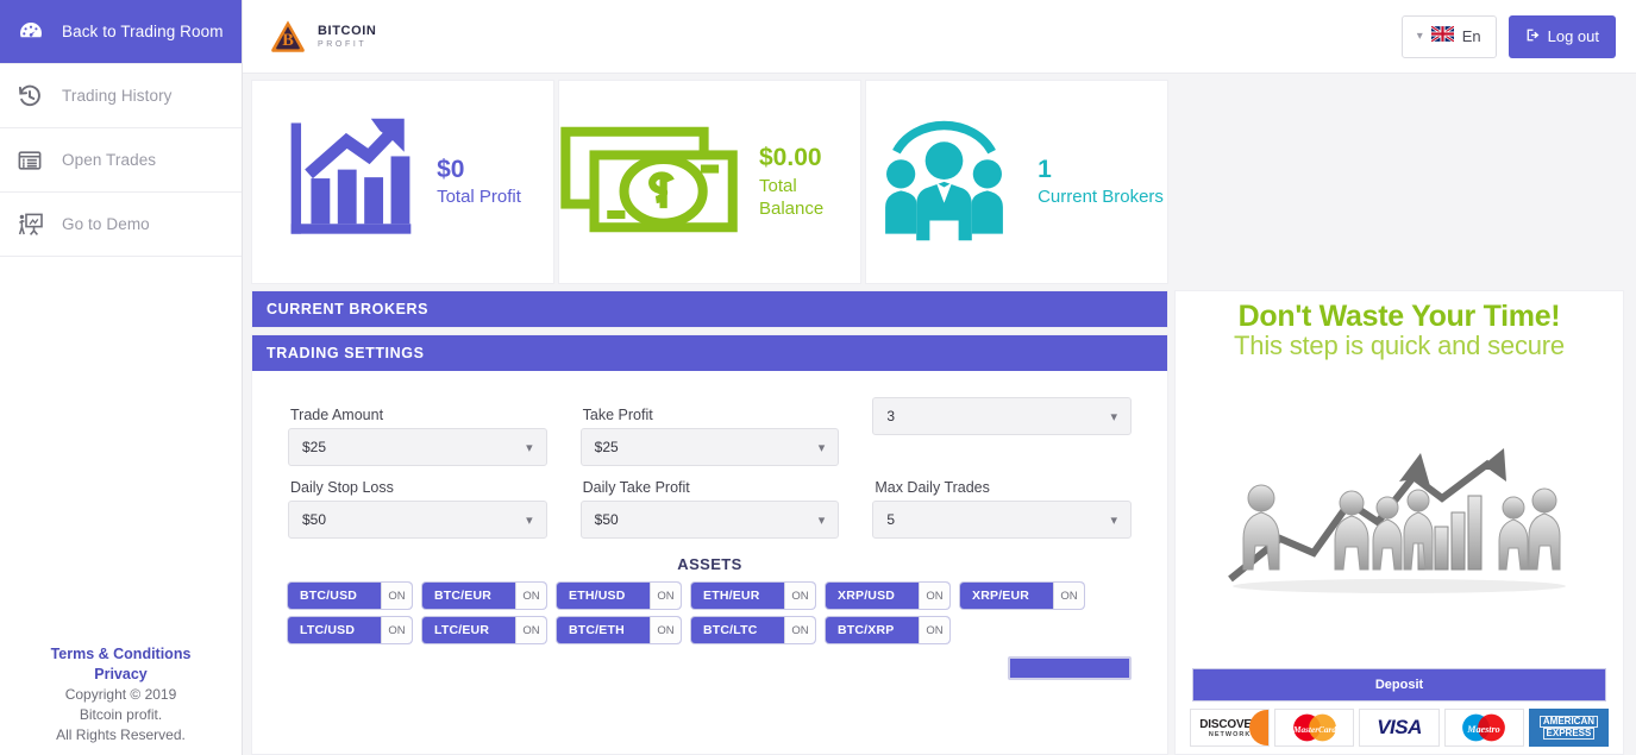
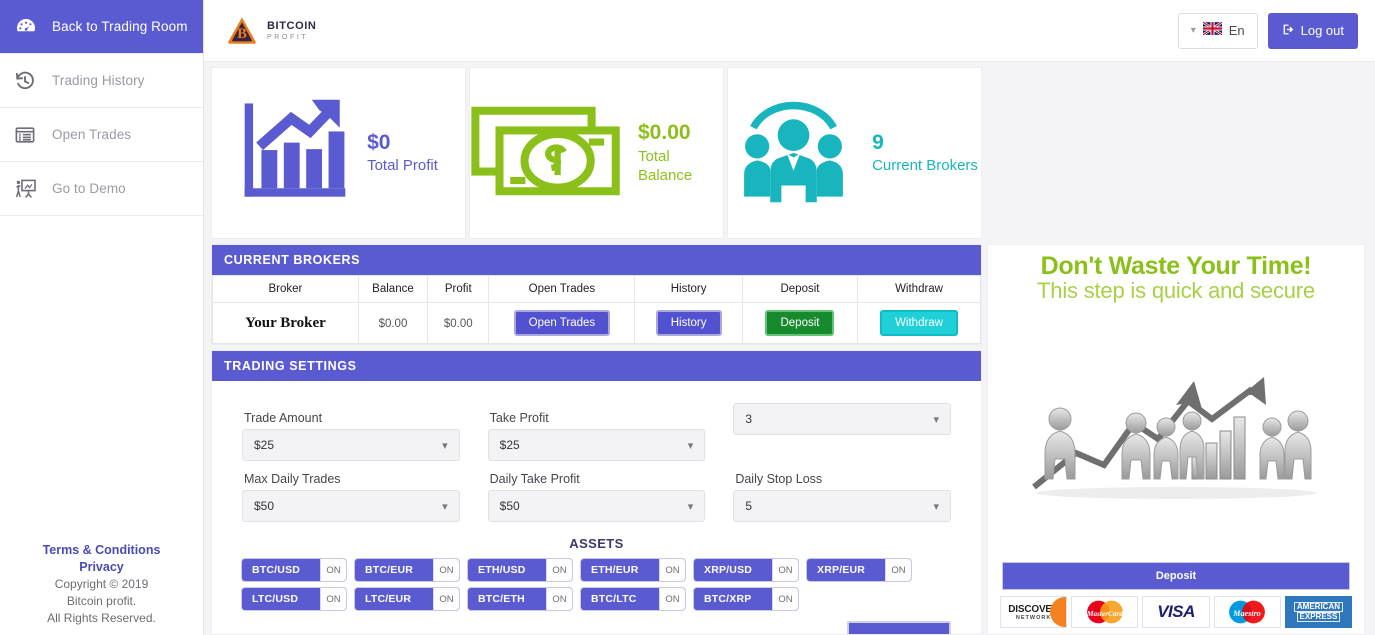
  Back to Trading Room
  Trading History
  Open Trades
  Go to Demo
  Terms & Conditions
  Privacy
  Copyright © 2019
  Bitcoin profit.
  All Rights Reserved.
  B
  BITCOIN
  ▾
  En
  Log out
  $0
  Total Profit
  $0.00
  Total Balance
- 1
+ 9
  Current Brokers
  CURRENT BROKERS
+ Broker	Balance	Profit	Open Trades	History	Deposit	Withdraw
+ Your Broker	$0.00	$0.00	Open Trades	History	Deposit	Withdraw
  TRADING SETTINGS
  Trade Amount
  $25
  ▾
  Take Profit
  $25
  ▾
  3
  ▾
- Daily Stop Loss
+ Max Daily Trades
  $50
  ▾
  Daily Take Profit
  $50
  ▾
- Max Daily Trades
+ Daily Stop Loss
  5
  ▾
  ASSETS
  BTC/USD
  ON
  BTC/EUR
  ON
  ETH/USD
  ON
  ETH/EUR
  ON
  XRP/USD
  ON
  XRP/EUR
  ON
  LTC/USD
  ON
  LTC/EUR
  ON
  BTC/ETH
  ON
  BTC/LTC
  ON
  BTC/XRP
  ON
  Don't Waste Your Time!
  This step is quick and secure
  Deposit
  DISCOVE
  MasterCard
  VISA
  Maestro
  AMERICAN
  EXPRESS
